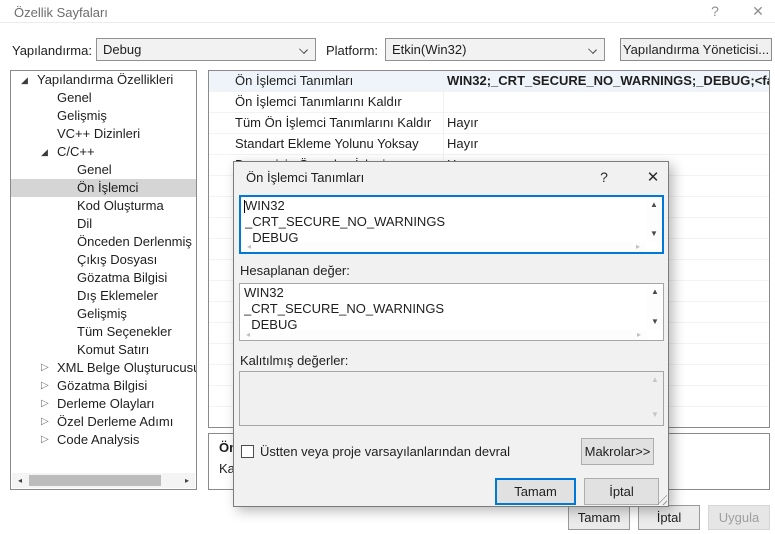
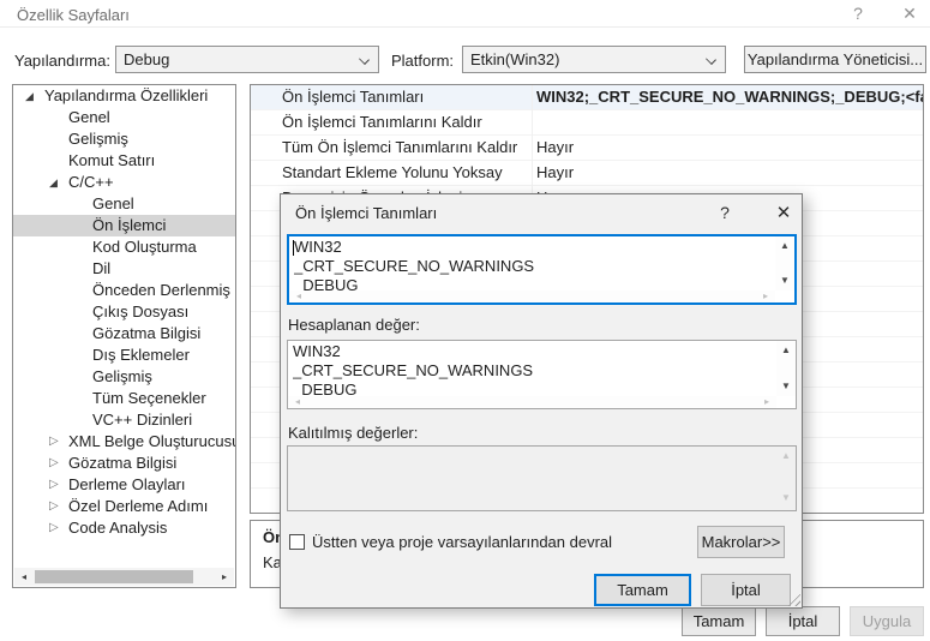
  Özellik Sayfaları
  ?
  ✕
  Yapılandırma:
  Debug
  Platform:
  Etkin(Win32)
  Yapılandırma Yöneticisi...
  ◢
  Yapılandırma Özellikleri
  Genel
  Gelişmiş
- VC++ Dizinleri
+ Komut Satırı
  ◢
  C/C++
  Genel
  Ön İşlemci
  Kod Oluşturma
  Dil
  Önceden Derlenmiş
  Çıkış Dosyası
  Gözatma Bilgisi
  Dış Eklemeler
  Gelişmiş
  Tüm Seçenekler
- Komut Satırı
+ VC++ Dizinleri
  ▷
  XML Belge Oluşturucus
  ▷
  Gözatma Bilgisi
  ▷
  Derleme Olayları
  ▷
  Özel Derleme Adımı
  ▷
  Code Analysis
  ◂
  ▸
  Ön İşlemci Tanımları
  WIN32;_CRT_SECURE_NO_WARNINGS;_DEBUG;<f
  Ön İşlemci Tanımlarını Kaldır
  Tüm Ön İşlemci Tanımlarını Kaldır
  Hayır
  Standart Ekleme Yolunu Yoksay
  Hayır
  Tamam
  İptal
  Uygula
  Ön İşlemci Tanımları
  ?
  ✕
  WIN32
  _CRT_SECURE_NO_WARNINGS
  _DEBUG
  ▲
  ▼
  ◂
  ▸
  Hesaplanan değer:
  WIN32
  _CRT_SECURE_NO_WARNINGS
  _DEBUG
  ▲
  ▼
  ◂
  ▸
  Kalıtılmış değerler:
  ▲
  ▼
  Üstten veya proje varsayılanlarından devral
  Makrolar>>
  Tamam
  İptal
